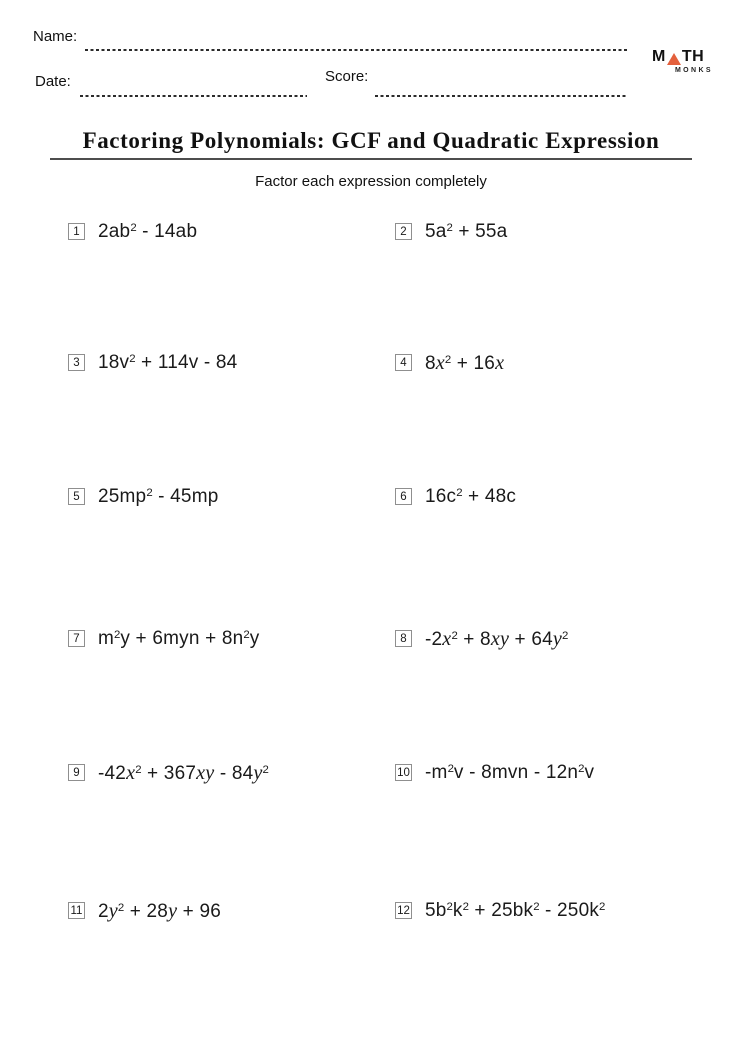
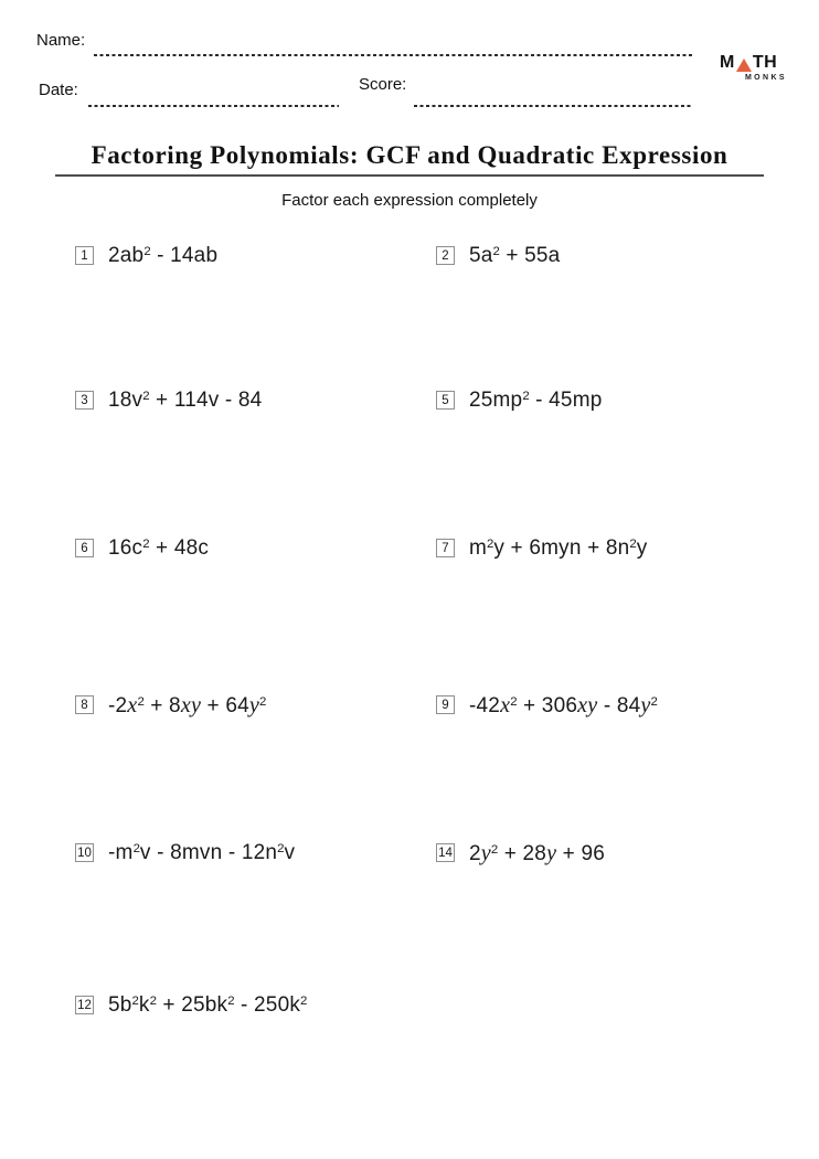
  Name:
  Date:
  Score:
  M
  TH
  Factoring Polynomials: GCF and Quadratic Expression
  Factor each expression completely
  1
  2ab2 - 14ab
  2
  5a2 + 55a
  3
  18v2 + 114v - 84
- 4
- 8x2 + 16x
  5
  25mp2 - 45mp
  6
  16c2 + 48c
  7
  m2y + 6myn + 8n2y
  8
  -2x2 + 8xy + 64y2
  9
- -42x2 + 367xy - 84y2
+ -42x2 + 306xy - 84y2
  10
  -m2v - 8mvn - 12n2v
- 11
+ 14
  2y2 + 28y + 96
  12
  5b2k2 + 25bk2 - 250k2
